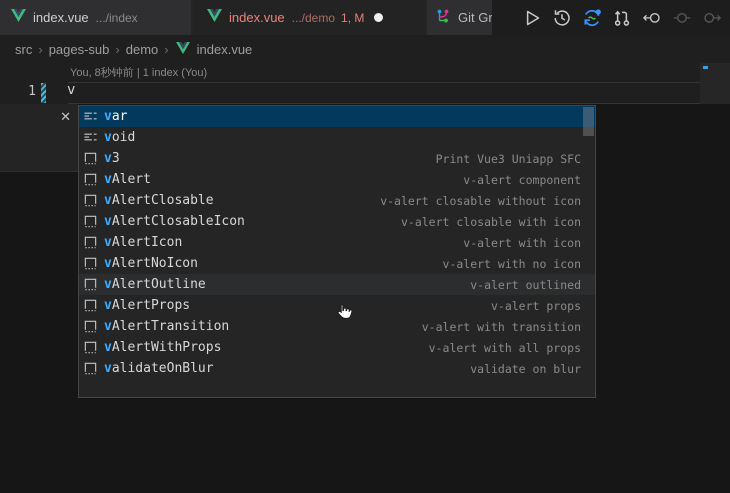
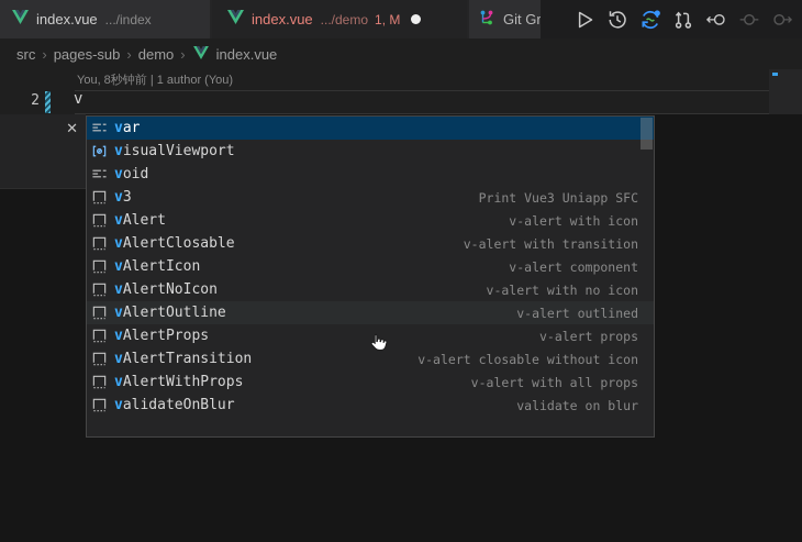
  index.vue
  .../index
  index.vue
  .../demo
  1, M
  src
  ›
  pages-sub
  ›
  demo
  ›
  index.vue
- You, 8秒钟前 | 1 index (You)
+ You, 8秒钟前 | 1 author (You)
- 1
+ 2
  v
  ✕
  var
+ visualViewport
  void
  v3
  Print Vue3 Uniapp SFC
  vAlert
- v-alert component
+ v-alert with icon
  vAlertClosable
- v-alert closable without icon
+ v-alert with transition
- vAlertClosableIcon
- v-alert closable with icon
  vAlertIcon
- v-alert with icon
+ v-alert component
  vAlertNoIcon
  v-alert with no icon
  vAlertOutline
  v-alert outlined
  vAlertProps
  v-alert props
  vAlertTransition
- v-alert with transition
+ v-alert closable without icon
  vAlertWithProps
  v-alert with all props
  validateOnBlur
  validate on blur
